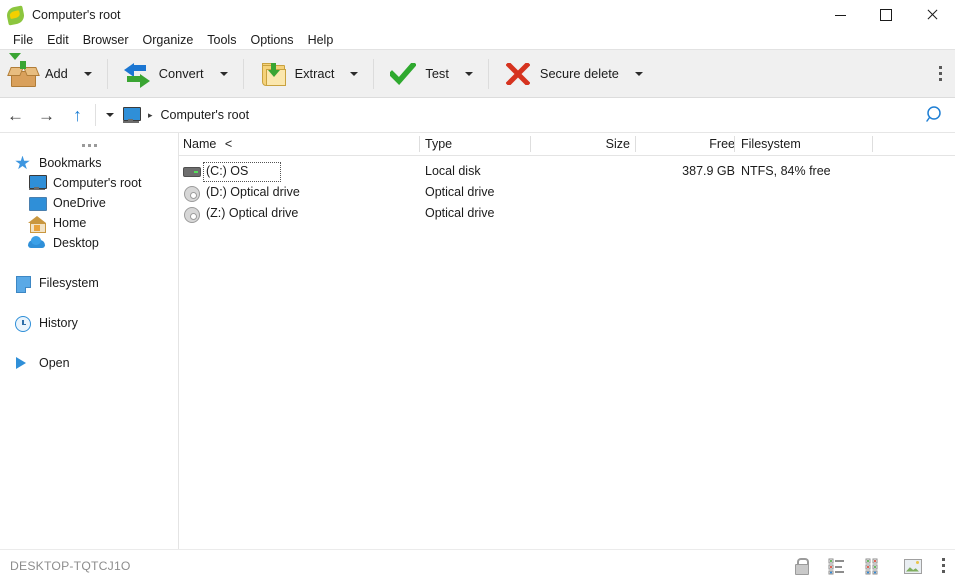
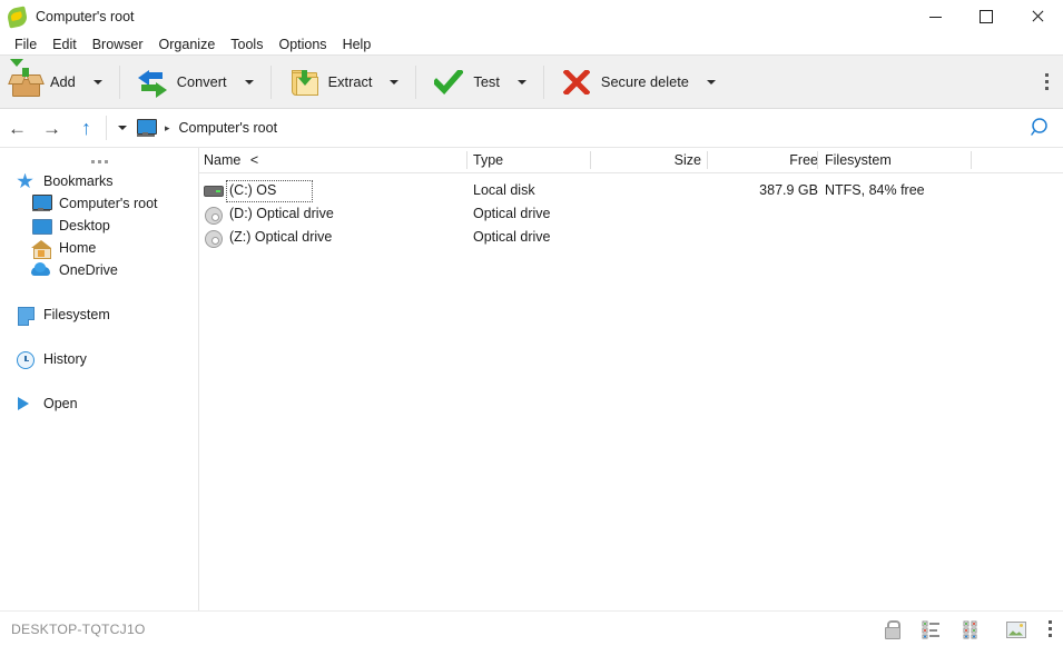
  Computer's root
  File
  Edit
  Browser
  Organize
  Tools
  Options
  Help
  Add
  Convert
  Extract
  Test
  Secure delete
  ←
  →
  ↑
  ▸
  Computer's root
  Bookmarks
  Computer's root
- OneDrive
+ Desktop
  Home
- Desktop
+ OneDrive
  Filesystem
  History
  Open
  Name <
  Type
  Size
  Free
  Filesystem
  (C:) OS
  Local disk
  387.9 GB
  NTFS, 84% free
  (D:) Optical drive
  Optical drive
  (Z:) Optical drive
  Optical drive
  DESKTOP-TQTCJ1O
